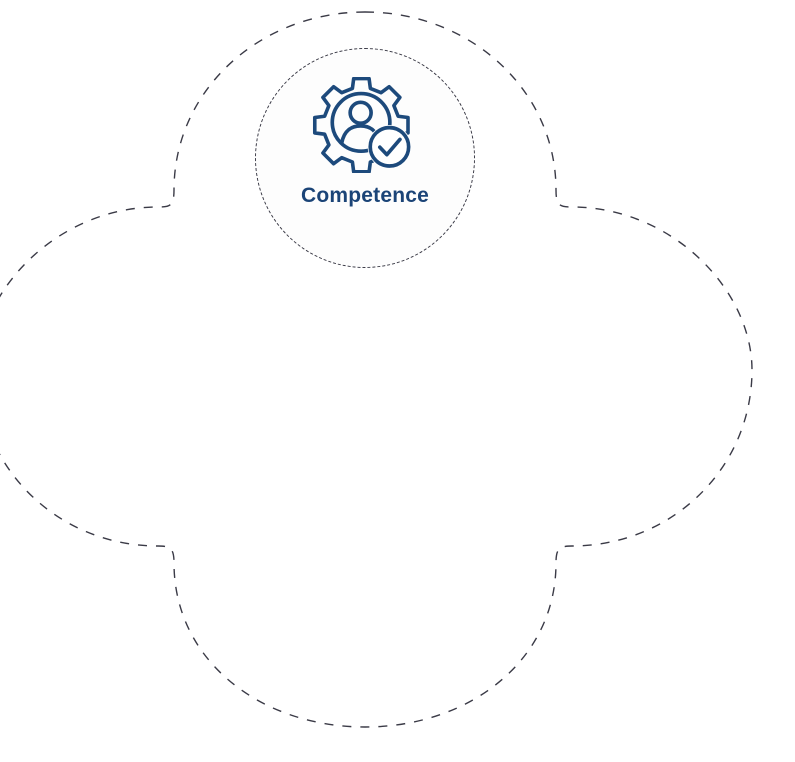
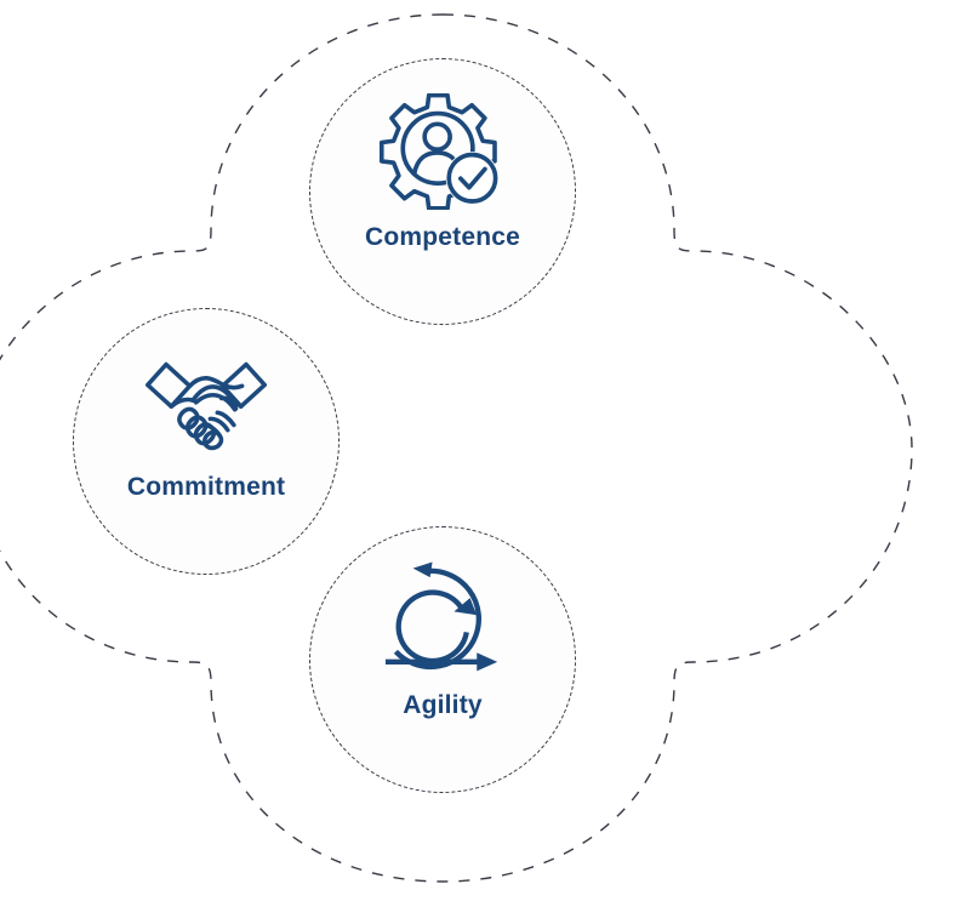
  Competence
+ Commitment
+ Agility
